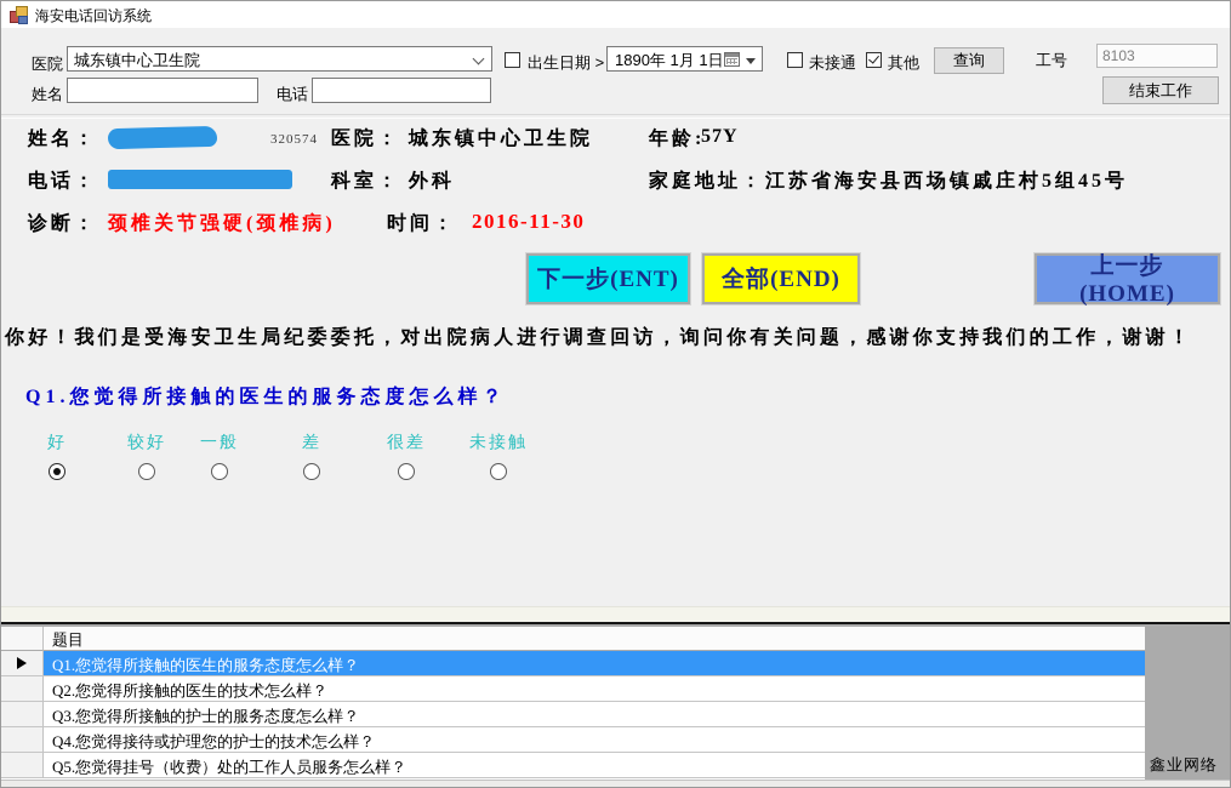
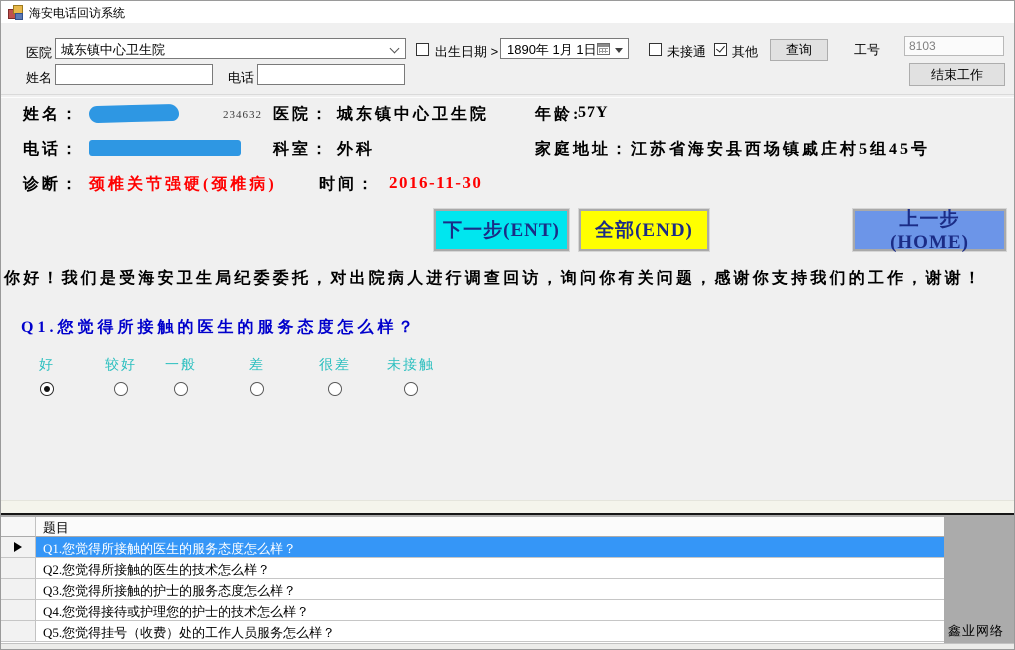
  海安电话回访系统
  医院
  城东镇中心卫生院
  出生日期 >
  1890年 1月 1日
  未接通
  其他
  查询
  工号
  8103
  姓名
  电话
  结束工作
  姓名：
- 320574
+ 234632
  医院：
  城东镇中心卫生院
  年龄:
  57Y
  电话：
  科室：
  外科
  家庭地址：
  江苏省海安县西场镇戚庄村5组45号
  诊断：
  颈椎关节强硬(颈椎病)
  时间：
  2016-11-30
  下一步(ENT)
  全部(END)
  上一步(HOME)
  你好！我们是受海安卫生局纪委委托，对出院病人进行调查回访，询问你有关问题，感谢你支持我们的工作，谢谢！
  Q1.您觉得所接触的医生的服务态度怎么样？
  好
  较好
  一般
  差
  很差
  未接触
  题目
  Q1.您觉得所接触的医生的服务态度怎么样？
  Q2.您觉得所接触的医生的技术怎么样？
  Q3.您觉得所接触的护士的服务态度怎么样？
  Q4.您觉得接待或护理您的护士的技术怎么样？
  Q5.您觉得挂号（收费）处的工作人员服务怎么样？
  鑫业网络
